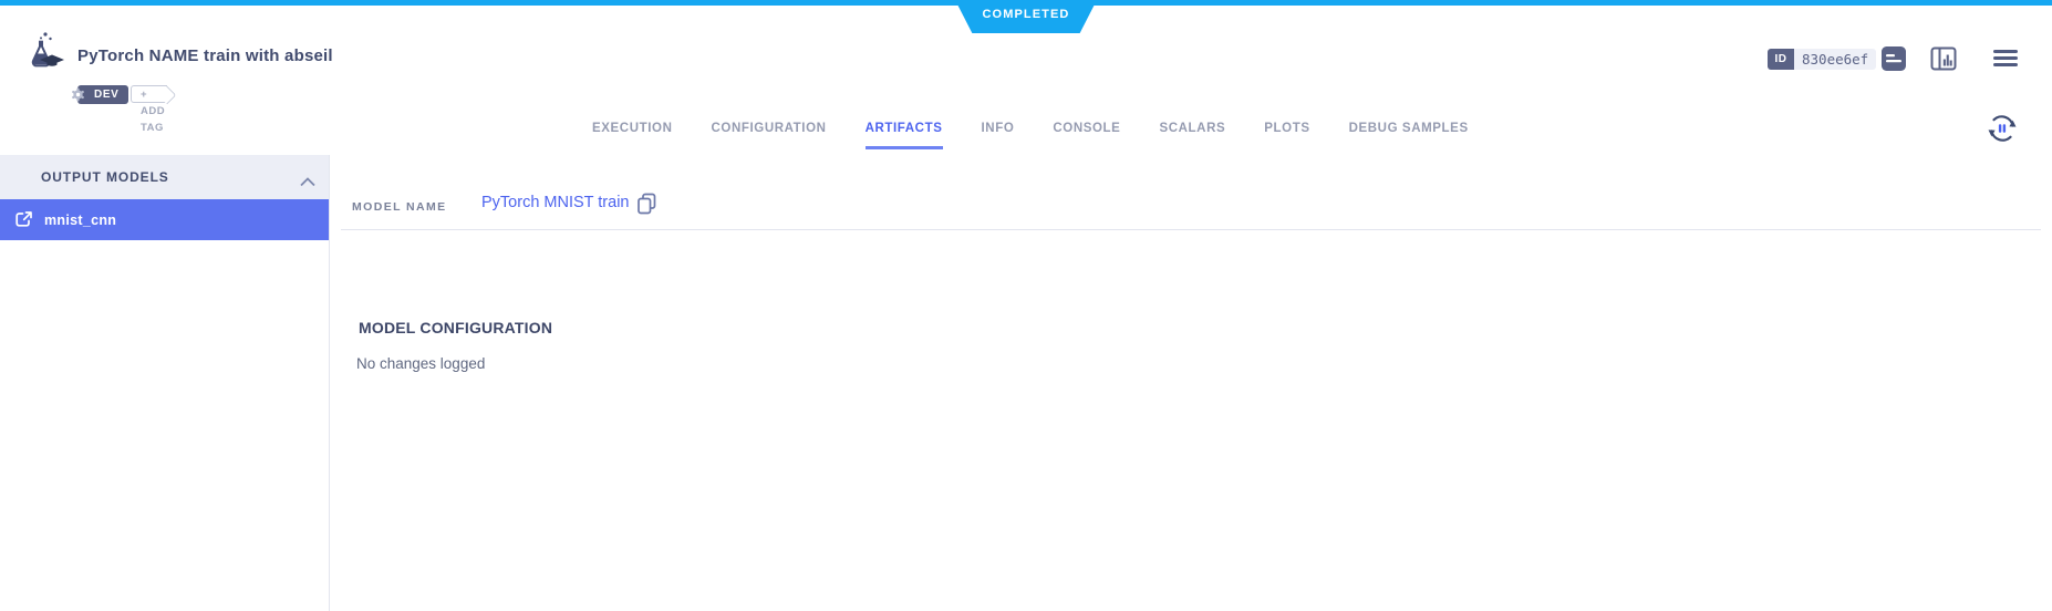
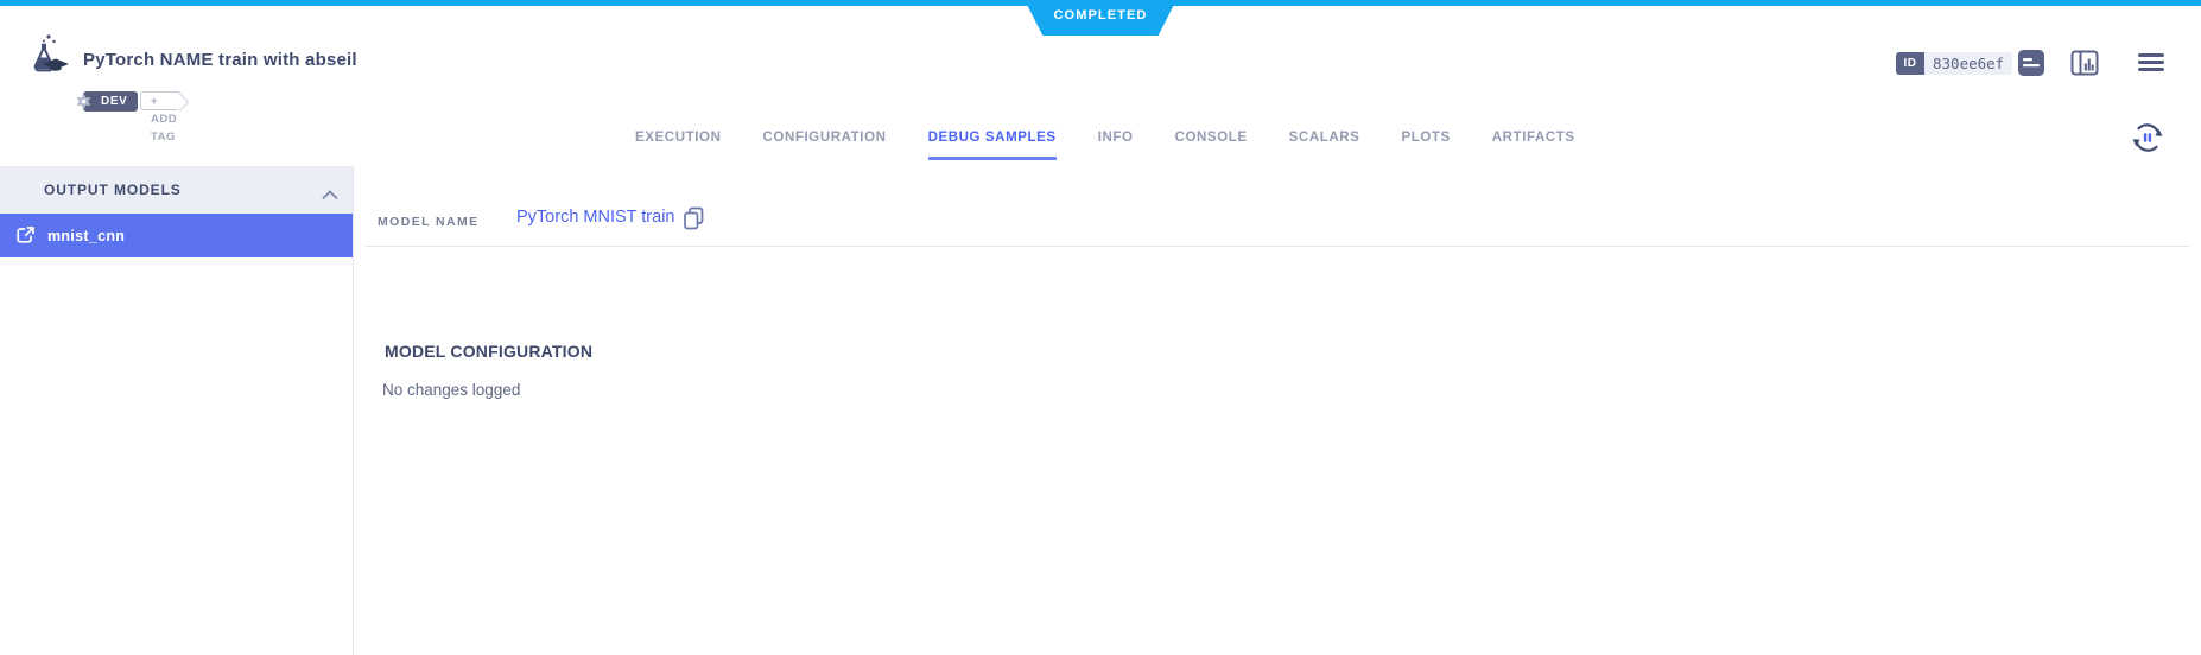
  COMPLETED
  PyTorch NAME train with abseil
  DEV
  + ADD TAG
  ID
  830ee6ef
  EXECUTION
  CONFIGURATION
- ARTIFACTS
+ DEBUG SAMPLES
  INFO
  CONSOLE
  SCALARS
  PLOTS
- DEBUG SAMPLES
+ ARTIFACTS
  OUTPUT MODELS
  mnist_cnn
  MODEL NAME
  PyTorch MNIST train
  MODEL CONFIGURATION
  No changes logged
